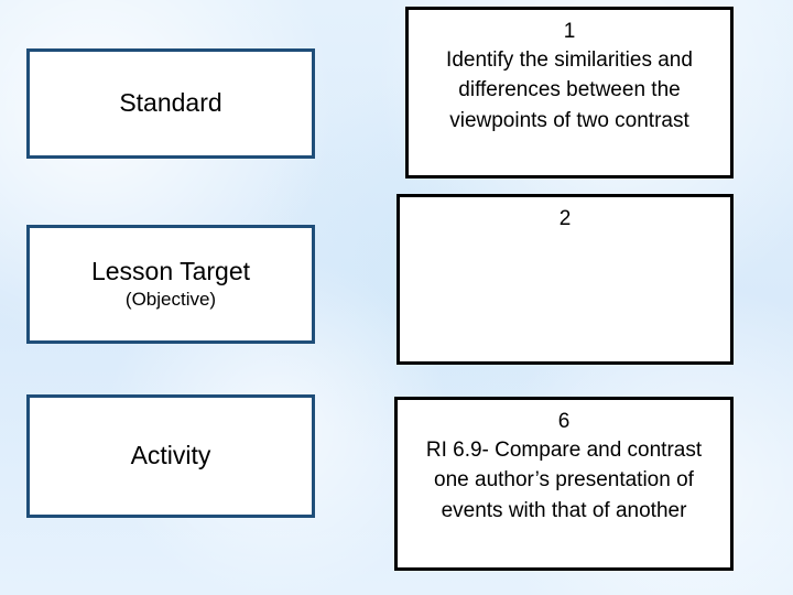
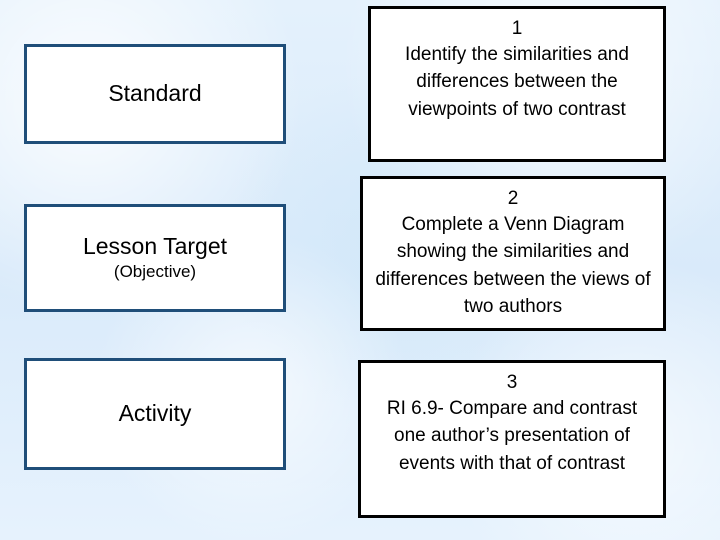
  Standard
  1
  Identify the similarities and differences between the viewpoints of two contrast
  Lesson Target
  (Objective)
  2
+ Complete a Venn Diagram showing the similarities and differences between the views of two authors
  Activity
- 6
+ 3
- RI 6.9- Compare and contrast one author’s presentation of events with that of another
+ RI 6.9- Compare and contrast one author’s presentation of events with that of contrast
